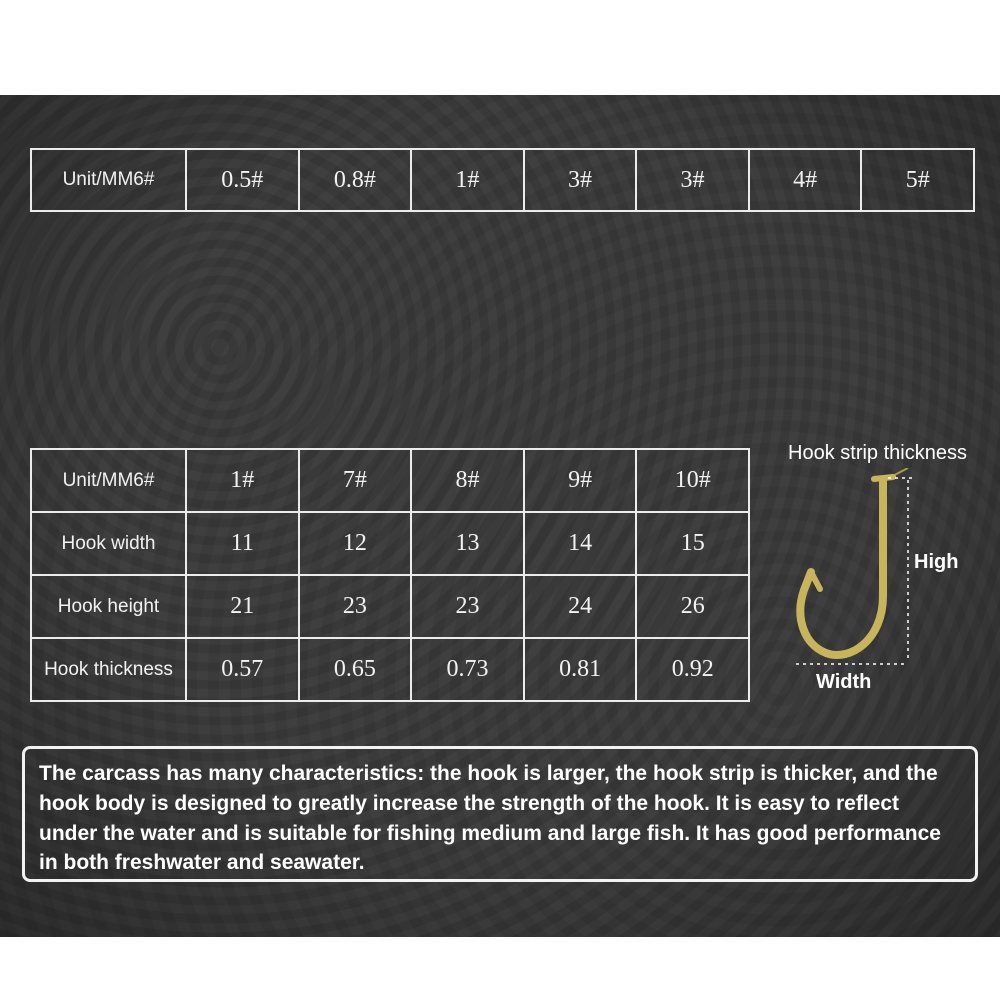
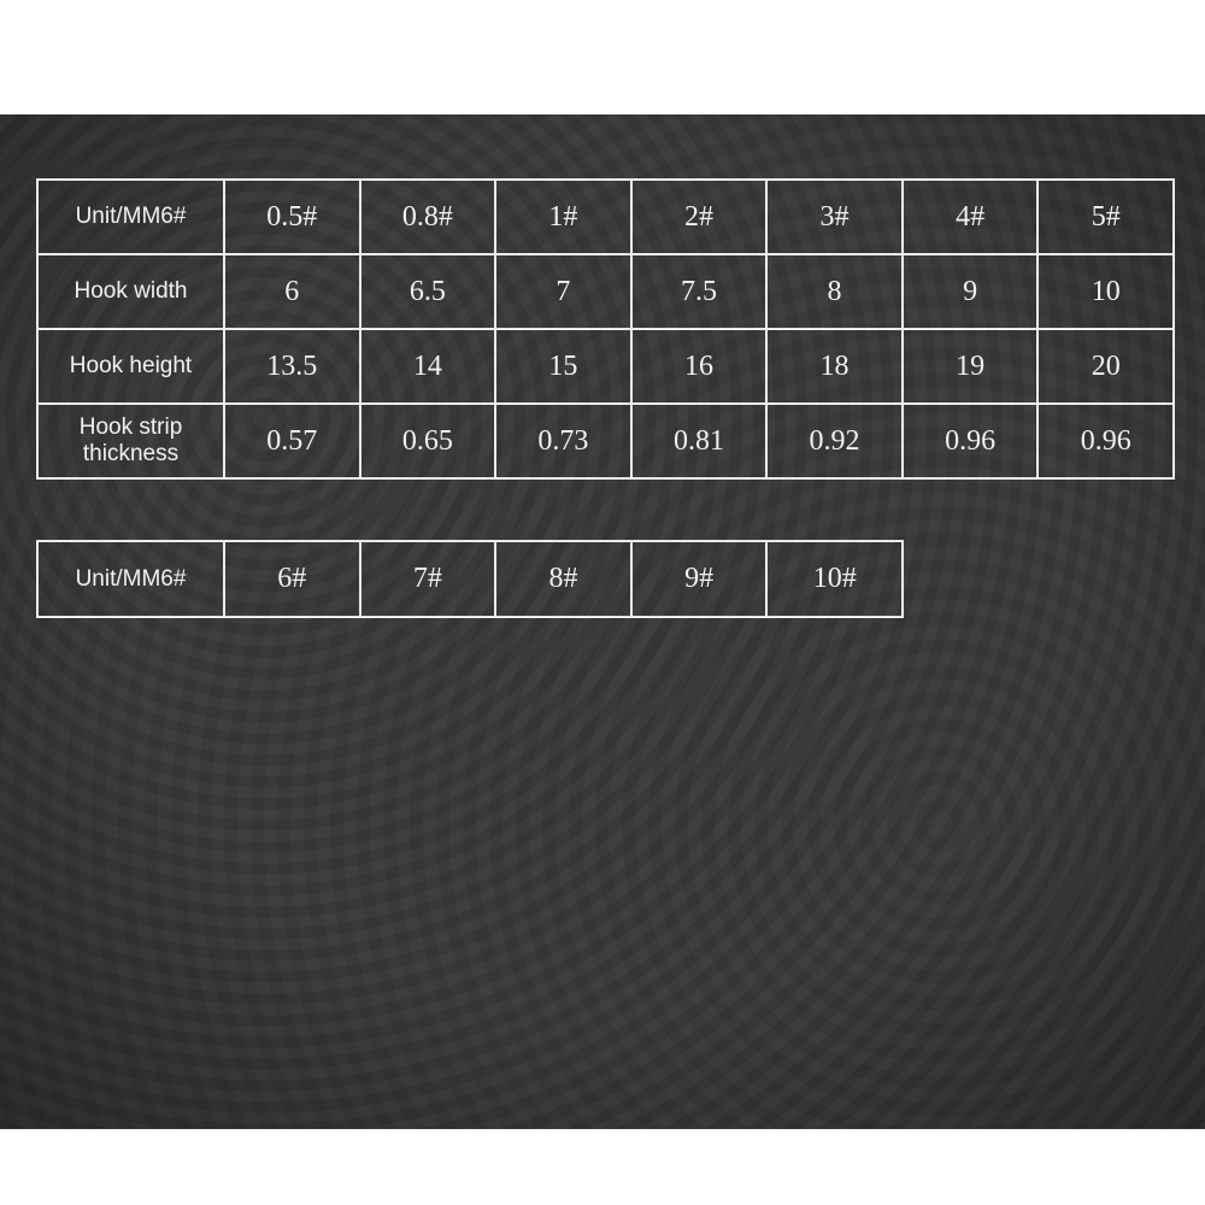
- Unit/MM6#	0.5#	0.8#	1#	3#	3#	4#	5#
+ Unit/MM6#	0.5#	0.8#	1#	2#	3#	4#	5#
+ Hook width	6	6.5	7	7.5	8	9	10
+ Hook height	13.5	14	15	16	18	19	20
+ Hook strip thickness	0.57	0.65	0.73	0.81	0.92	0.96	0.96
- Unit/MM6#	1#	7#	8#	9#	10#
+ Unit/MM6#	6#	7#	8#	9#	10#
- Hook width	11	12	13	14	15
- Hook height	21	23	23	24	26
- Hook thickness	0.57	0.65	0.73	0.81	0.92
- Hook strip thickness
- High
- Width
- The carcass has many characteristics: the hook is larger, the hook strip is thicker, and the hook body is designed to greatly increase the strength of the hook. It is easy to reflect under the water and is suitable for fishing medium and large fish. It has good performance in both freshwater and seawater.
